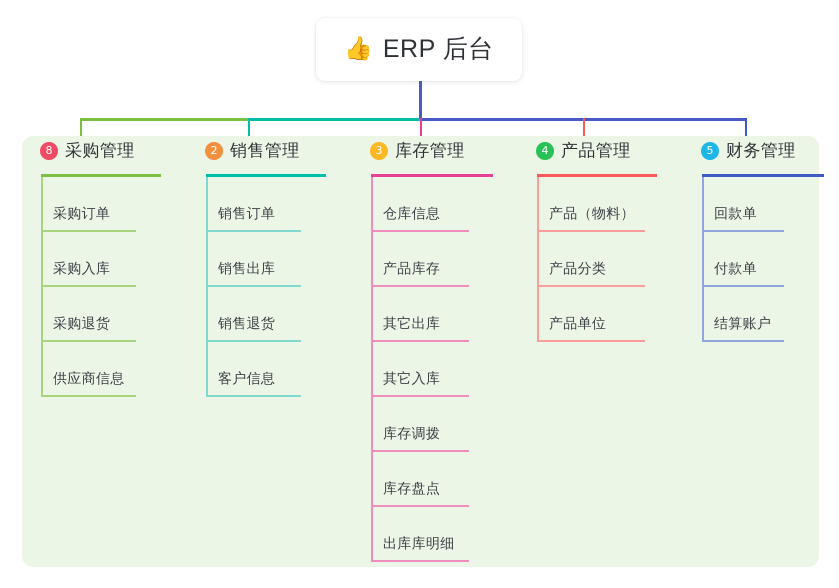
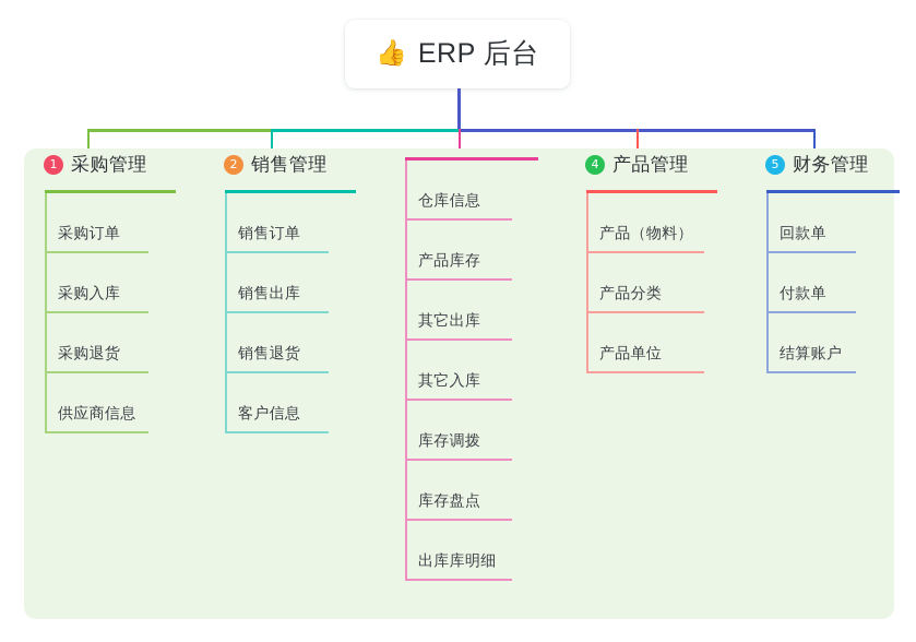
  👍
  ERP 后台
- 8
+ 1
  采购管理
  采购订单
  采购入库
  采购退货
  供应商信息
  2
  销售管理
  销售订单
  销售出库
  销售退货
  客户信息
- 3
- 库存管理
  仓库信息
  产品库存
  其它出库
  其它入库
  库存调拨
  库存盘点
  出库库明细
  4
  产品管理
  产品（物料）
  产品分类
  产品单位
  5
  财务管理
  回款单
  付款单
  结算账户
